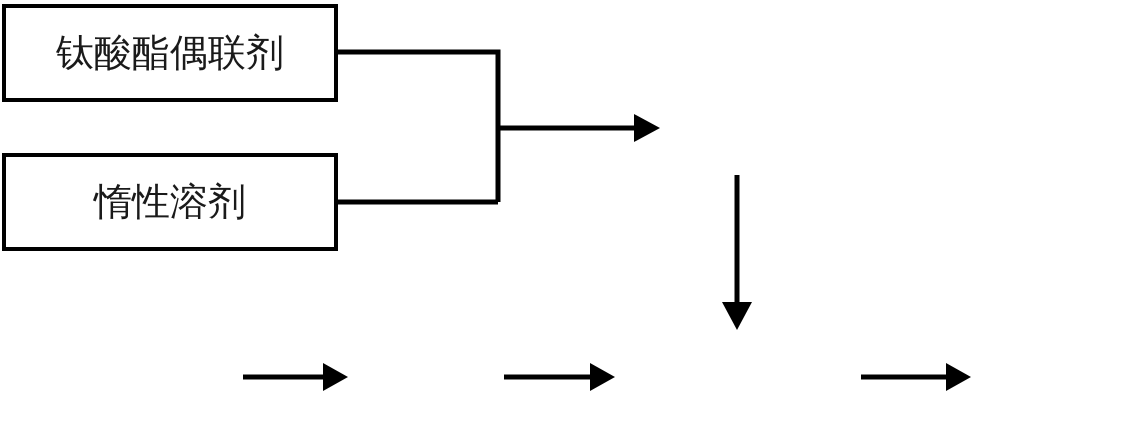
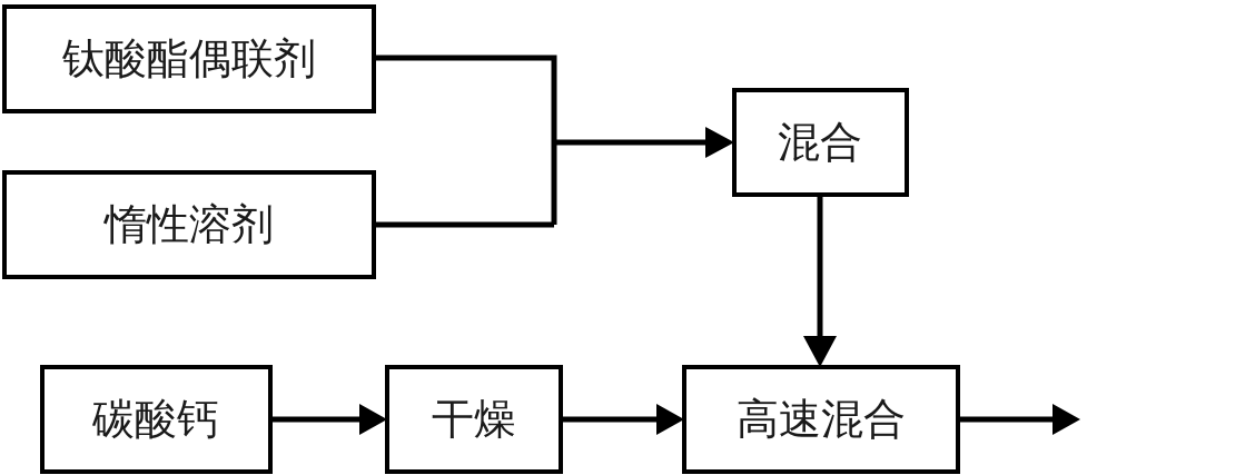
  钛酸酯偶联剂
  惰性溶剂
+ 混合
+ 碳酸钙
+ 干燥
+ 高速混合
